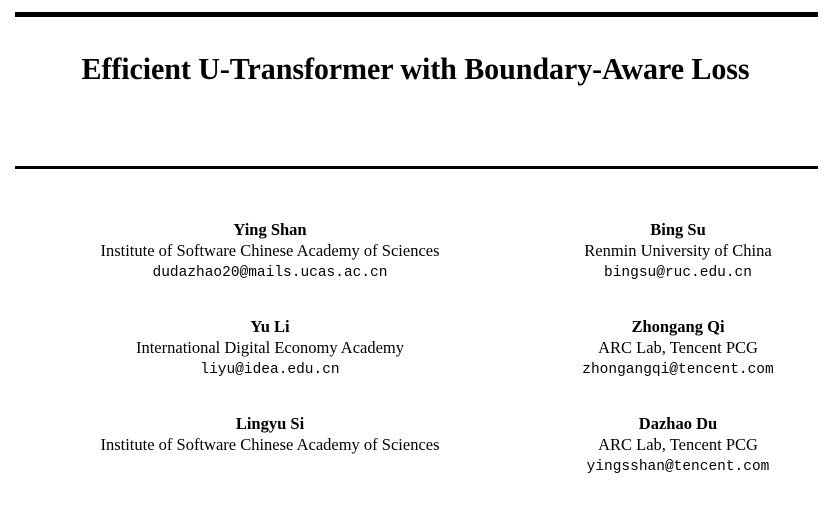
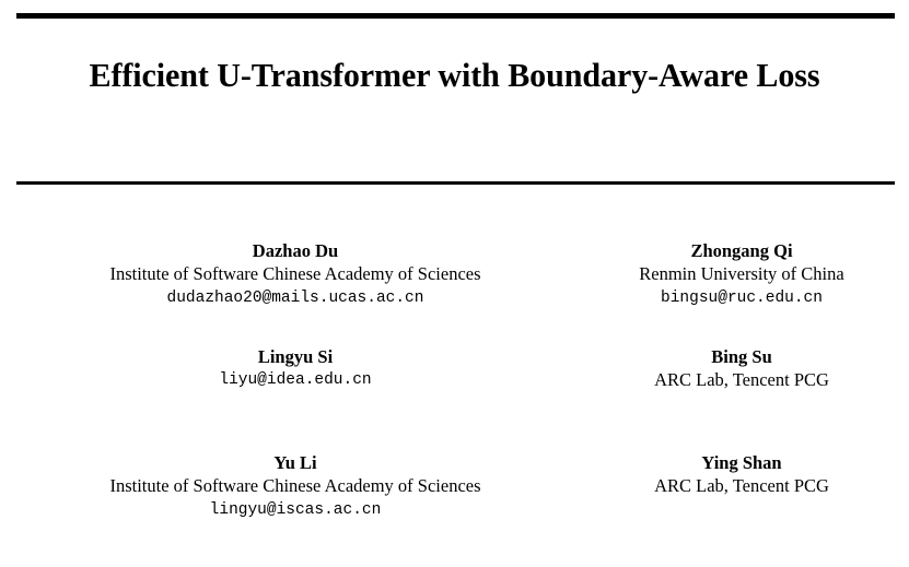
  Efficient U-Transformer with Boundary-Aware Loss
- Ying Shan
+ Dazhao Du
  Institute of Software Chinese Academy of Sciences
  dudazhao20@mails.ucas.ac.cn
- Bing Su
+ Zhongang Qi
  Renmin University of China
  bingsu@ruc.edu.cn
- Yu Li
+ Lingyu Si
- International Digital Economy Academy
  liyu@idea.edu.cn
- Zhongang Qi
+ Bing Su
  ARC Lab, Tencent PCG
- zhongangqi@tencent.com
- Lingyu Si
+ Yu Li
  Institute of Software Chinese Academy of Sciences
+ lingyu@iscas.ac.cn
- Dazhao Du
+ Ying Shan
  ARC Lab, Tencent PCG
- yingsshan@tencent.com
